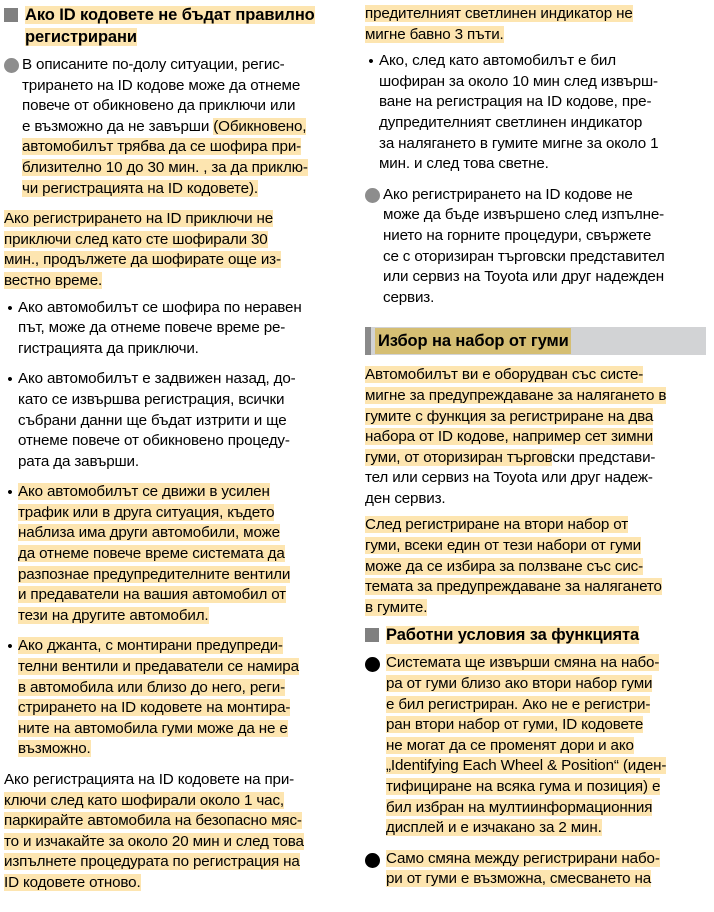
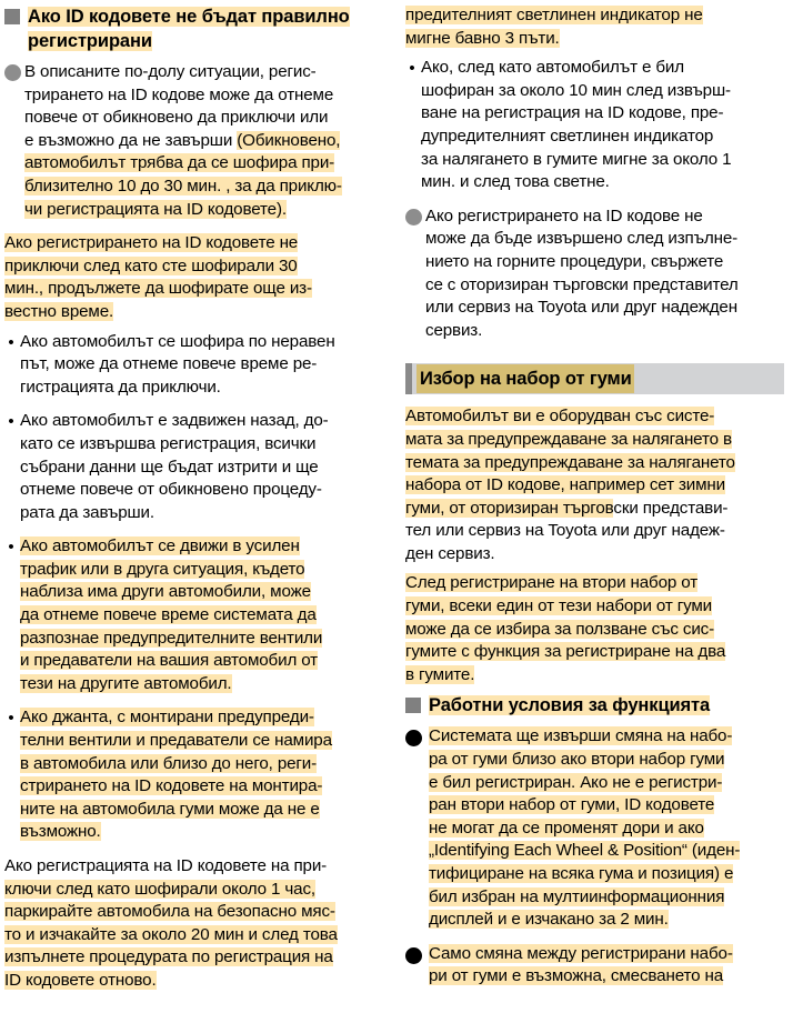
  Ако ID кодовете не бъдат правилно регистрирани
  В описаните по-долу ситуации, регис-
  трирането на ID кодове може да отнеме
  повече от обикновено да приключи или
  е възможно да не завърши (Обикновено,
  автомобилът трябва да се шофира при-
  близително 10 до 30 мин. , за да приклю-
  чи регистрацията на ID кодовете).
- Ако регистрирането на ID приключи не
+ Ако регистрирането на ID кодовете не
  приключи след като сте шофирали 30
  мин., продължете да шофирате още из-
  вестно време.
  •
  Ако автомобилът се шофира по неравен
  път, може да отнеме повече време ре-
  гистрацията да приключи.
  •
  Ако автомобилът е задвижен назад, до-
  като се извършва регистрация, всички
  събрани данни ще бъдат изтрити и ще
  отнеме повече от обикновено процеду-
  рата да завърши.
  •
  Ако автомобилът се движи в усилен
  трафик или в друга ситуация, където
  наблиза има други автомобили, може
  да отнеме повече време системата да
  разпознае предупредителните вентили
  и предаватели на вашия автомобил от
  тези на другите автомобил.
  •
  Ако джанта, с монтирани предупреди-
  телни вентили и предаватели се намира
  в автомобила или близо до него, реги-
  стрирането на ID кодовете на монтира-
  ните на автомобила гуми може да не е
  възможно.
  Ако регистрацията на ID кодовете на при-
  ключи след като шофирали около 1 час,
  паркирайте автомобила на безопасно мяс-
  то и изчакайте за около 20 мин и след това
  изпълнете процедурата по регистрация на
  ID кодовете отново.
  предителният светлинен индикатор не
  мигне бавно 3 пъти.
  •
  Ако, след като автомобилът е бил
  шофиран за около 10 мин след извърш-
  ване на регистрация на ID кодове, пре-
  дупредителният светлинен индикатор
  за налягането в гумите мигне за около 1
  мин. и след това светне.
  Ако регистрирането на ID кодове не
  може да бъде извършено след изпълне-
  нието на горните процедури, свържете
  се с оторизиран търговски представител
  или сервиз на Toyota или друг надежден
  сервиз.
  Избор на набор от гуми
  Автомобилът ви е оборудван със систе-
- мигне за предупреждаване за налягането в
+ мата за предупреждаване за налягането в
- гумите с функция за регистриране на два
+ темата за предупреждаване за налягането
  набора от ID кодове, например сет зимни
  гуми, от оторизиран търговски представи-
  тел или сервиз на Toyota или друг надеж-
  ден сервиз.
  След регистриране на втори набор от
  гуми, всеки един от тези набори от гуми
  може да се избира за ползване със сис-
- темата за предупреждаване за налягането
+ гумите с функция за регистриране на два
  в гумите.
  Работни условия за функцията
  Системата ще извърши смяна на набо-
  ра от гуми близо ако втори набор гуми
  е бил регистриран. Ако не е регистри-
  ран втори набор от гуми, ID кодовете
  не могат да се променят дори и ако
  „Identifying Each Wheel & Position“ (иден-
  тифициране на всяка гума и позиция) е
  бил избран на мултиинформационния
  дисплей и е изчакано за 2 мин.
  Само смяна между регистрирани набо-
  ри от гуми е възможна, смесването на
